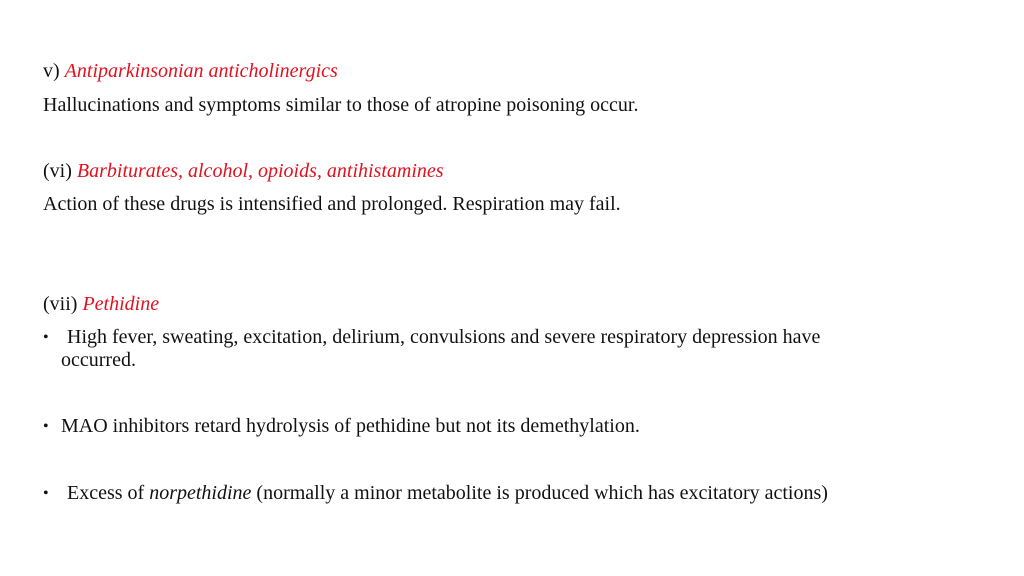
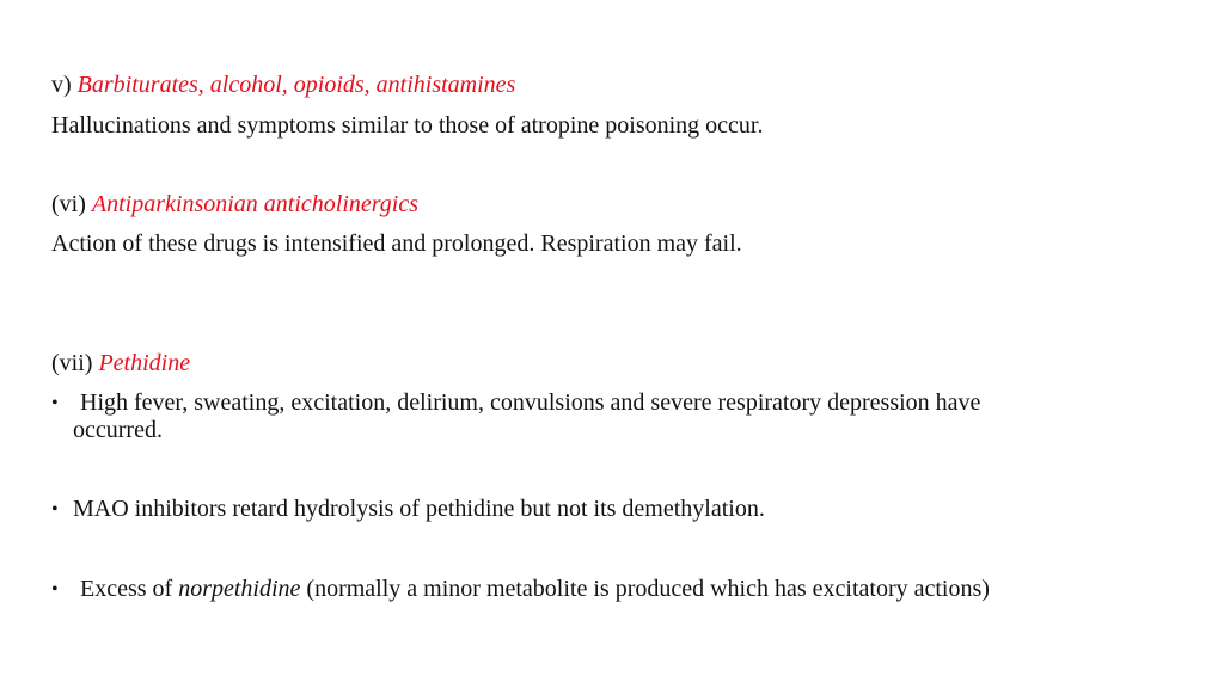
- v) Antiparkinsonian anticholinergics
+ v) Barbiturates, alcohol, opioids, antihistamines
  Hallucinations and symptoms similar to those of atropine poisoning occur.
- (vi) Barbiturates, alcohol, opioids, antihistamines
+ (vi) Antiparkinsonian anticholinergics
  Action of these drugs is intensified and prolonged. Respiration may fail.
  (vii) Pethidine
  •
  High fever, sweating, excitation, delirium, convulsions and severe respiratory depression have
  occurred.
  •
  MAO inhibitors retard hydrolysis of pethidine but not its demethylation.
  •
  Excess of norpethidine (normally a minor metabolite is produced which has excitatory actions)
